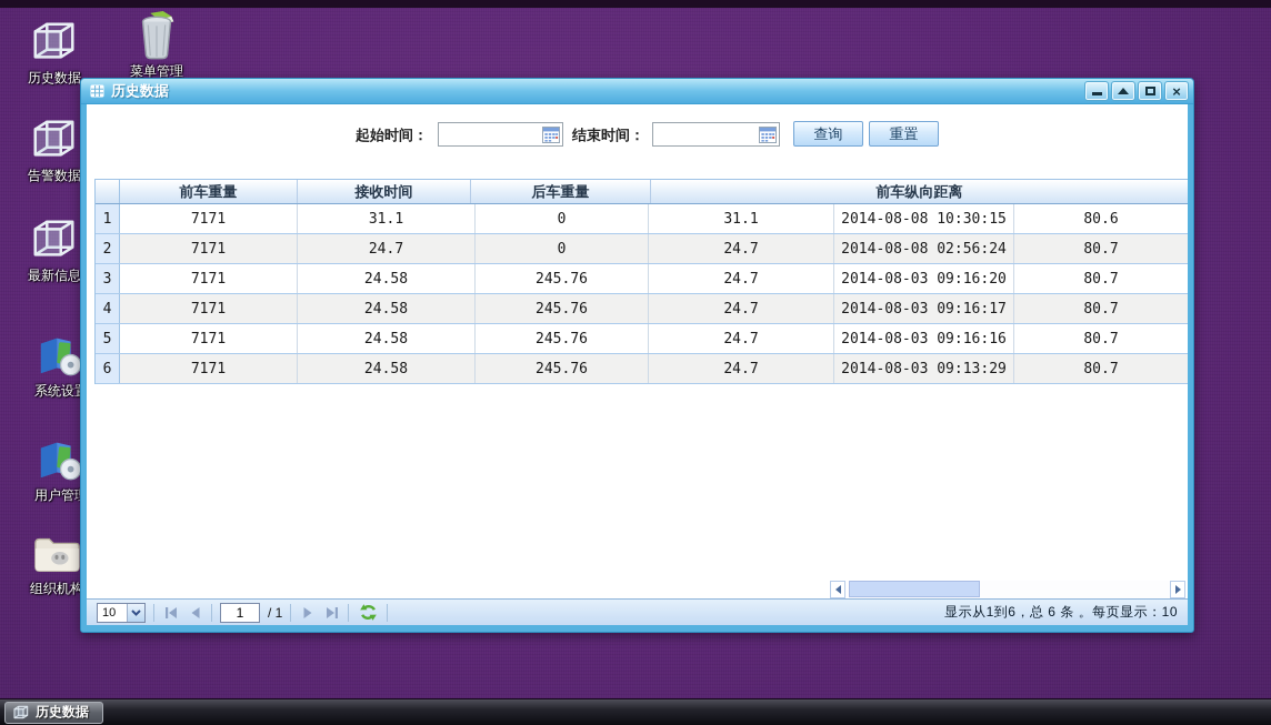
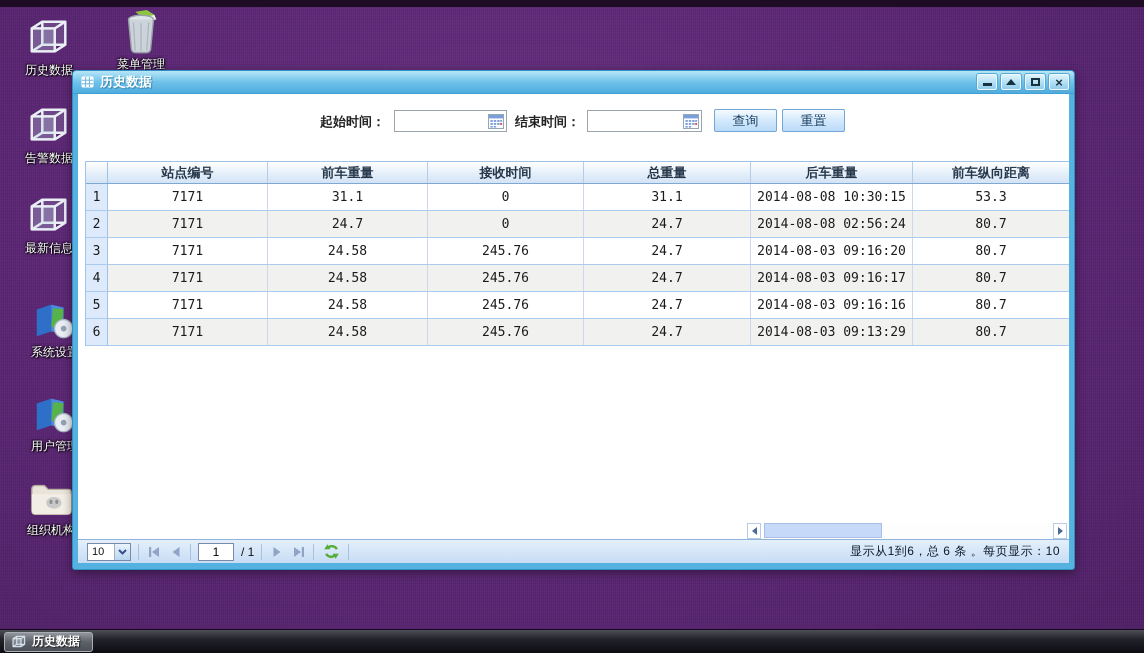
  历史数据
  菜单管理
  告警数据
  最新信息
  系统设
  用户管
  组织机构
  历史数据
  ×
  起始时间：
  结束时间：
  查询
  重置
+ 站点编号
  前车重量
  接收时间
+ 总重量
  后车重量
  前车纵向距离
  1
  7171
  31.1
  0
  31.1
  2014-08-08 10:30:15
- 80.6
+ 53.3
  2
  7171
  24.7
  0
  24.7
  2014-08-08 02:56:24
  80.7
  3
  7171
  24.58
  245.76
  24.7
  2014-08-03 09:16:20
  80.7
  4
  7171
  24.58
  245.76
  24.7
  2014-08-03 09:16:17
  80.7
  5
  7171
  24.58
  245.76
  24.7
  2014-08-03 09:16:16
  80.7
  6
  7171
  24.58
  245.76
  24.7
  2014-08-03 09:13:29
  80.7
  10
  1
  / 1
  显示从1到6，总 6 条 。每页显示：10
  历史数据
